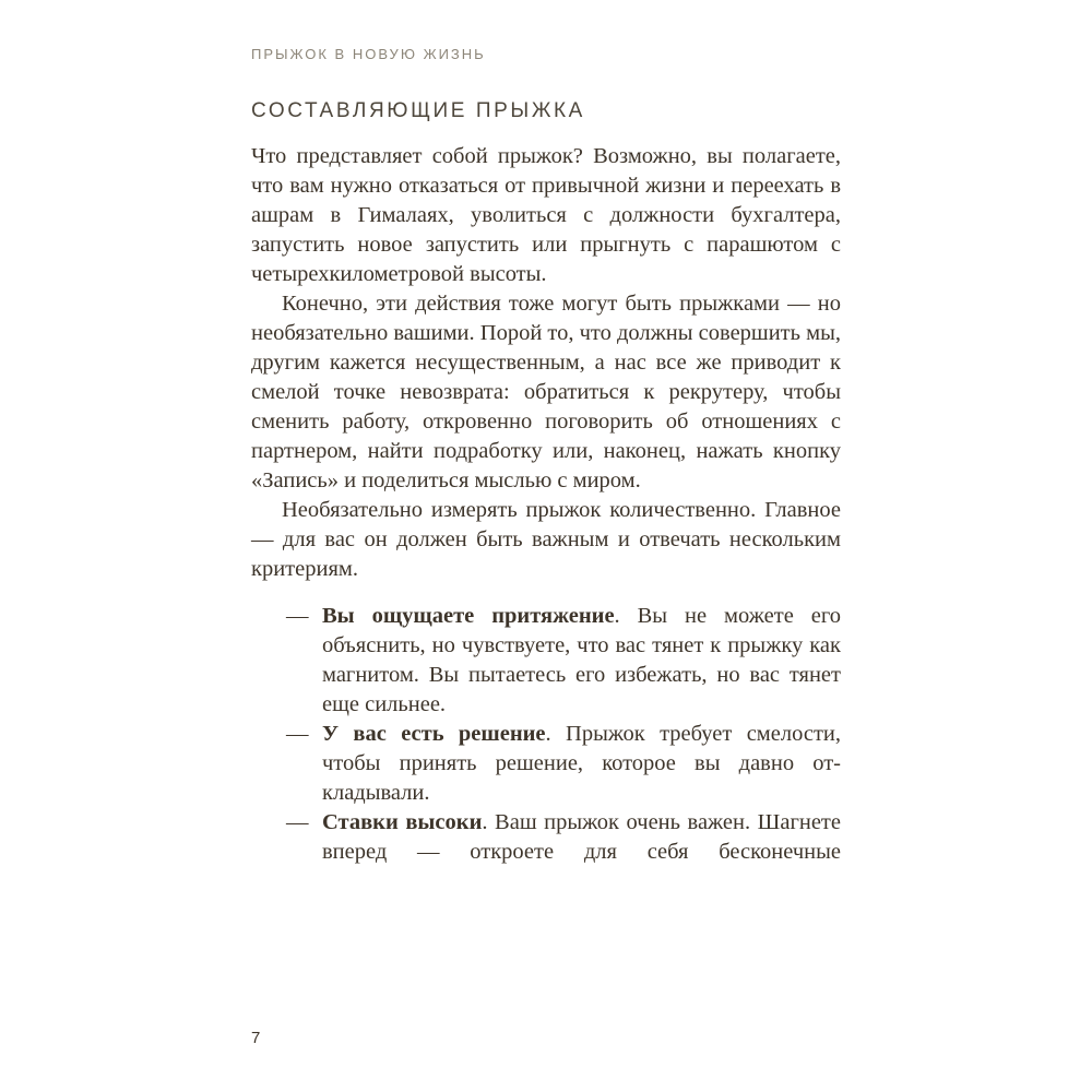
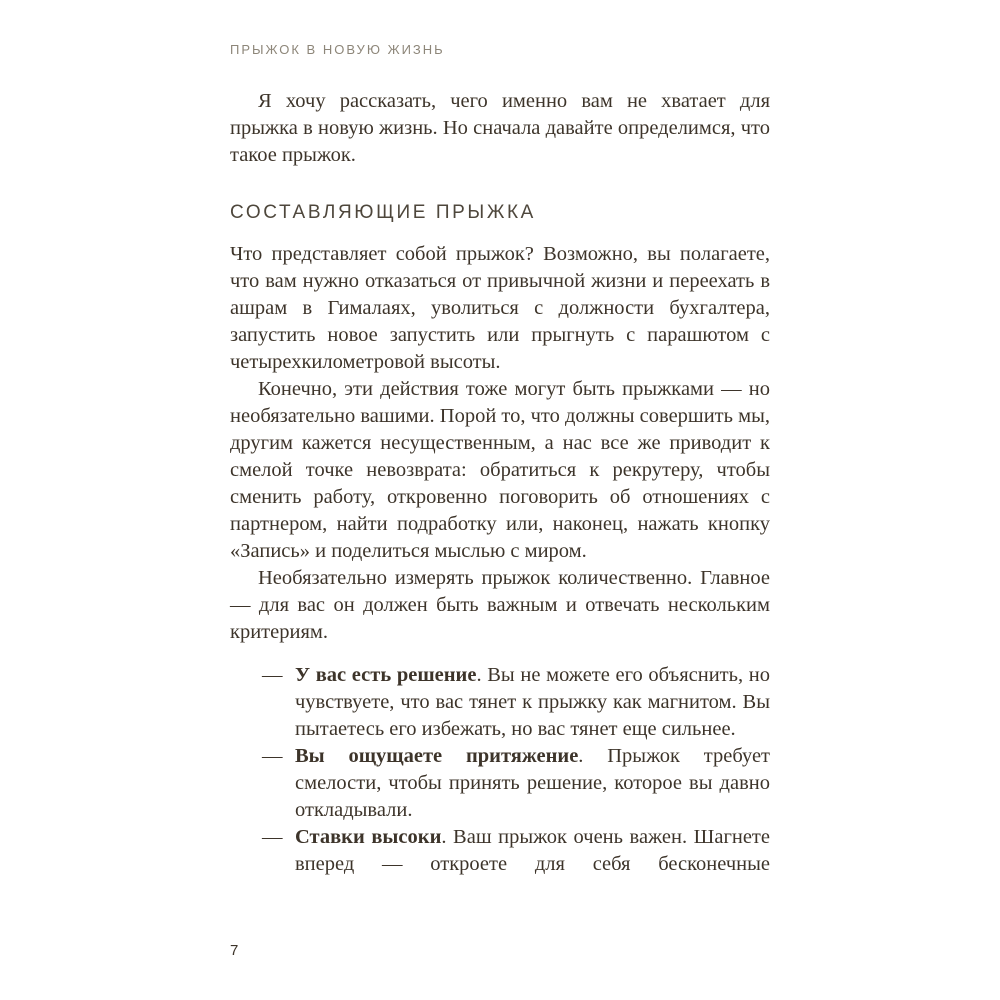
  ПРЫЖОК В НОВУЮ ЖИЗНЬ
+ Я хочу рассказать, чего именно вам не хватает для прыжка в новую жизнь. Но сначала давайте определим­ся, что такое прыжок.
  СОСТАВЛЯЮЩИЕ ПРЫЖКА
  Что представляет собой прыжок? Возможно, вы пола­гаете, что вам нужно отказаться от привычной жизни и переехать в ашрам в Гималаях, уволиться с должно­сти бухгалтера, запустить новое запустить или прыг­нуть с парашютом с четырехкилометровой высоты.
  Конечно, эти действия тоже могут быть прыжка­ми — но необязательно вашими. Порой то, что должны совершить мы, другим кажется несущественным, а нас все же приводит к смелой точке невозврата: обратить­ся к рекрутеру, чтобы сменить работу, откровенно по­говорить об отношениях с партнером, найти подработ­ку или, наконец, нажать кнопку «Запись» и поделиться мыслью с миром.
  Необязательно измерять прыжок количественно. Главное — для вас он должен быть важным и отвечать нескольким критериям.
  —
- Вы ощущаете притяжение. Вы не можете его объяснить, но чувствуете, что вас тянет к прыж­ку как магнитом. Вы пытаетесь его избежать, но вас тянет еще сильнее.
+ У вас есть решение. Вы не можете его объяснить, но чувствуете, что вас тянет к прыж­ку как магнитом. Вы пытаетесь его избежать, но вас тянет еще сильнее.
  —
- У вас есть решение. Прыжок требует смелости, чтобы принять решение, которое вы давно от­ладывали.
+ Вы ощущаете притяжение. Прыжок требует смелости, чтобы принять решение, которое вы давно от­кладывали.
  —
  Ставки высоки. Ваш прыжок очень важен. Шаг­нете вперед — откроете для себя бесконечные
  7
